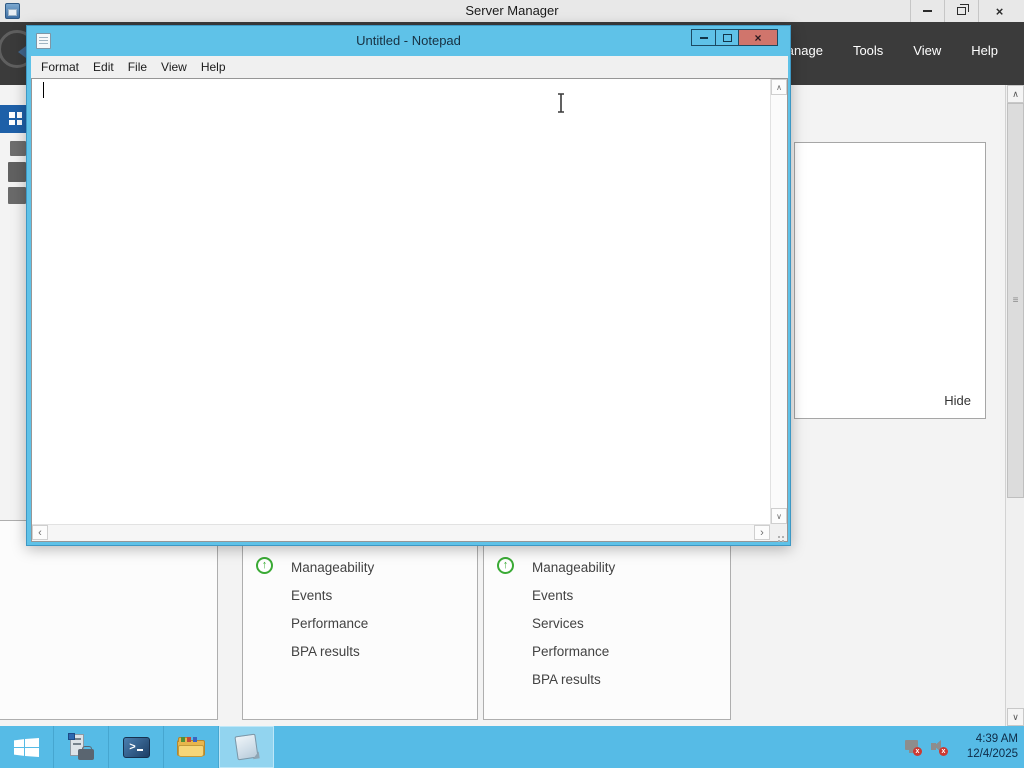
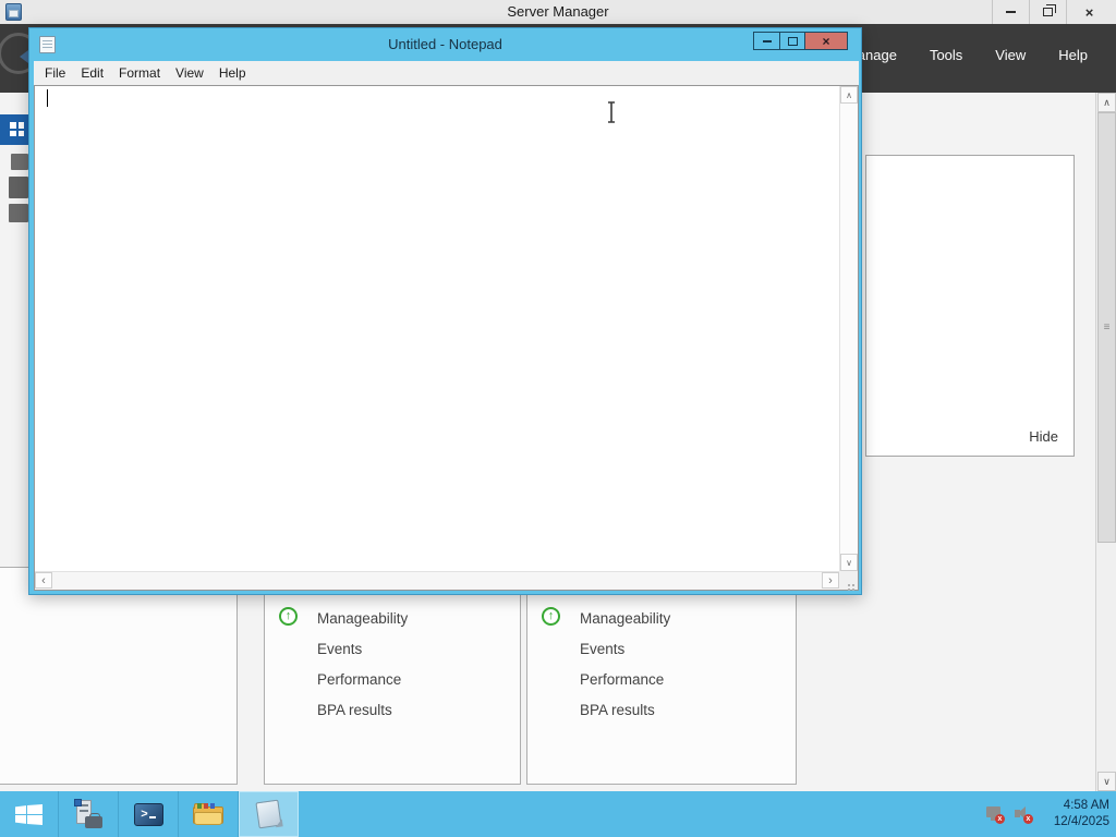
  Server Manager
  ×
  Tools
  View
  Help
  ↑
  Manageability
  Events
  Performance
  BPA results
  ↑
  Manageability
  Events
- Services
  Performance
  BPA results
  Hide
  ∧
  ≡
  ∨
  Untitled - Notepad
  ×
- Format
+ File
  Edit
- File
+ Format
  View
  Help
  ∧
  ∨
  ‹
  ›
  >
- 4:39 AM
+ 4:58 AM
  12/4/2025
